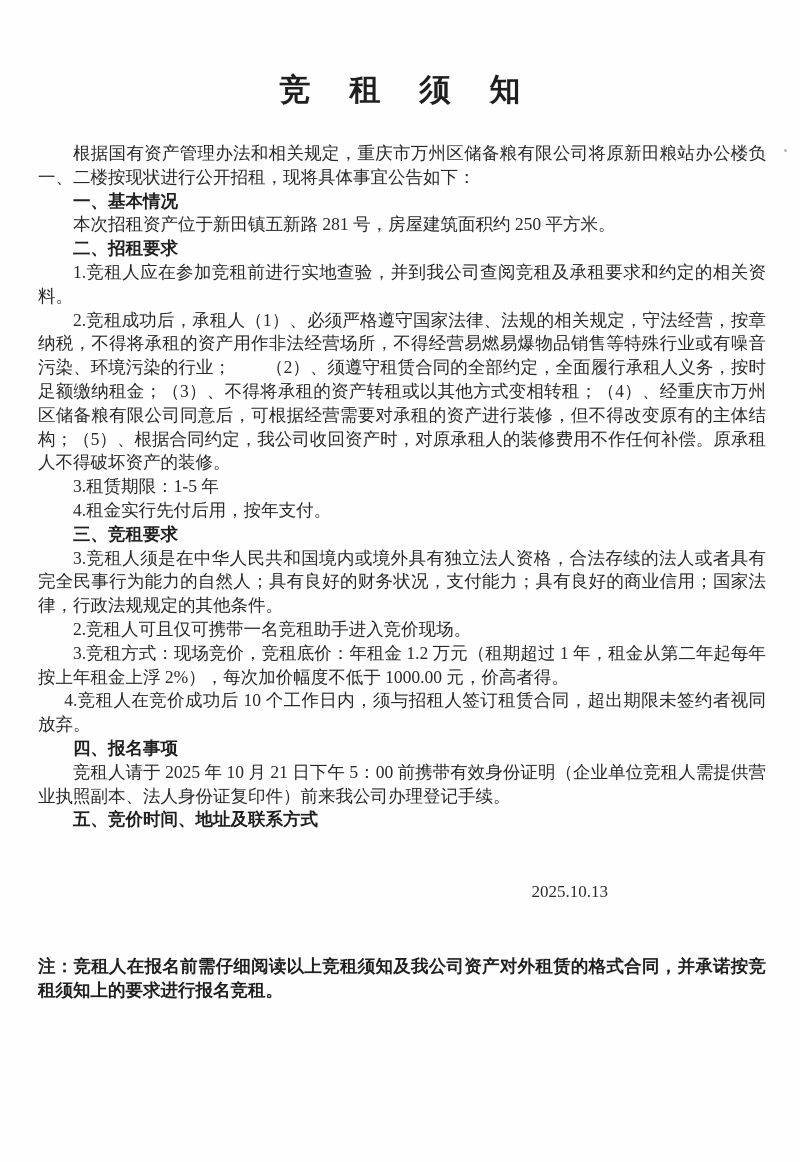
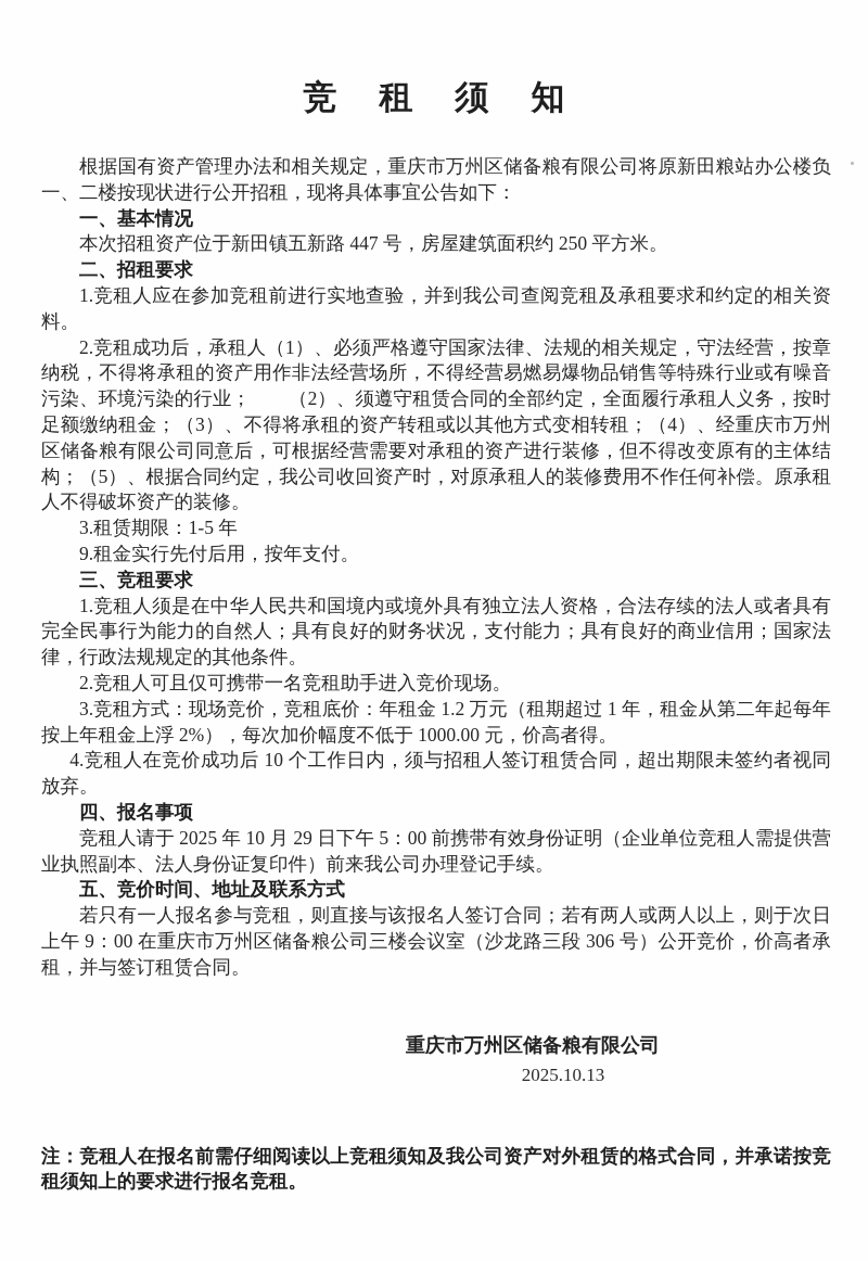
  竞 租 须 知
  根据国有资产管理办法和相关规定，重庆市万州区储备粮有限公司将原新田粮站办公楼负一、二楼按现状进行公开招租，现将具体事宜公告如下：
  一、基本情况
- 本次招租资产位于新田镇五新路 281 号，房屋建筑面积约 250 平方米。
+ 本次招租资产位于新田镇五新路 447 号，房屋建筑面积约 250 平方米。
  二、招租要求
  1.竞租人应在参加竞租前进行实地查验，并到我公司查阅竞租及承租要求和约定的相关资料。
  2.竞租成功后，承租人（1）、必须严格遵守国家法律、法规的相关规定，守法经营，按章纳税，不得将承租的资产用作非法经营场所，不得经营易燃易爆物品销售等特殊行业或有噪音污染、环境污染的行业； （2）、须遵守租赁合同的全部约定，全面履行承租人义务，按时足额缴纳租金；（3）、不得将承租的资产转租或以其他方式变相转租；（4）、经重庆市万州区储备粮有限公司同意后，可根据经营需要对承租的资产进行装修，但不得改变原有的主体结构；（5）、根据合同约定，我公司收回资产时，对原承租人的装修费用不作任何补偿。原承租人不得破坏资产的装修。
  3.租赁期限：1-5 年
- 4.租金实行先付后用，按年支付。
+ 9.租金实行先付后用，按年支付。
  三、竞租要求
- 3.竞租人须是在中华人民共和国境内或境外具有独立法人资格，合法存续的法人或者具有完全民事行为能力的自然人；具有良好的财务状况，支付能力；具有良好的商业信用；国家法律，行政法规规定的其他条件。
+ 1.竞租人须是在中华人民共和国境内或境外具有独立法人资格，合法存续的法人或者具有完全民事行为能力的自然人；具有良好的财务状况，支付能力；具有良好的商业信用；国家法律，行政法规规定的其他条件。
  2.竞租人可且仅可携带一名竞租助手进入竞价现场。
  3.竞租方式：现场竞价，竞租底价：年租金 1.2 万元（租期超过 1 年，租金从第二年起每年按上年租金上浮 2%），每次加价幅度不低于 1000.00 元，价高者得。
  4.竞租人在竞价成功后 10 个工作日内，须与招租人签订租赁合同，超出期限未签约者视同放弃。
  四、报名事项
- 竞租人请于 2025 年 10 月 21 日下午 5：00 前携带有效身份证明（企业单位竞租人需提供营业执照副本、法人身份证复印件）前来我公司办理登记手续。
+ 竞租人请于 2025 年 10 月 29 日下午 5：00 前携带有效身份证明（企业单位竞租人需提供营业执照副本、法人身份证复印件）前来我公司办理登记手续。
  五、竞价时间、地址及联系方式
+ 若只有一人报名参与竞租，则直接与该报名人签订合同；若有两人或两人以上，则于次日上午 9：00 在重庆市万州区储备粮公司三楼会议室（沙龙路三段 306 号）公开竞价，价高者承租，并与签订租赁合同。
+ 重庆市万州区储备粮有限公司
  2025.10.13
  注：竞租人在报名前需仔细阅读以上竞租须知及我公司资产对外租赁的格式合同，并承诺按竞租须知上的要求进行报名竞租。
